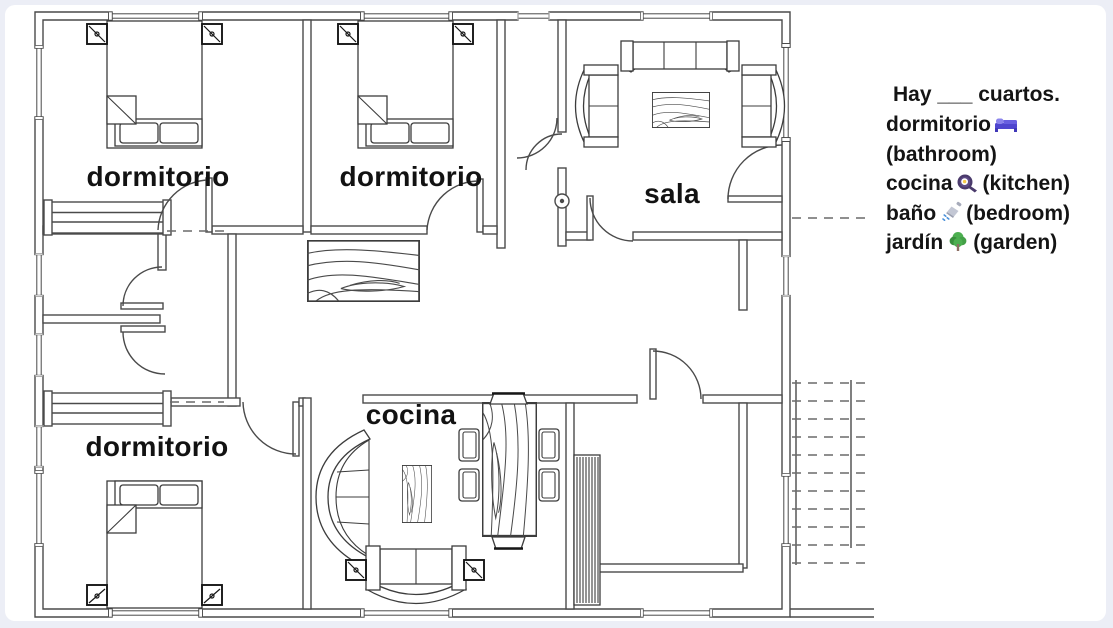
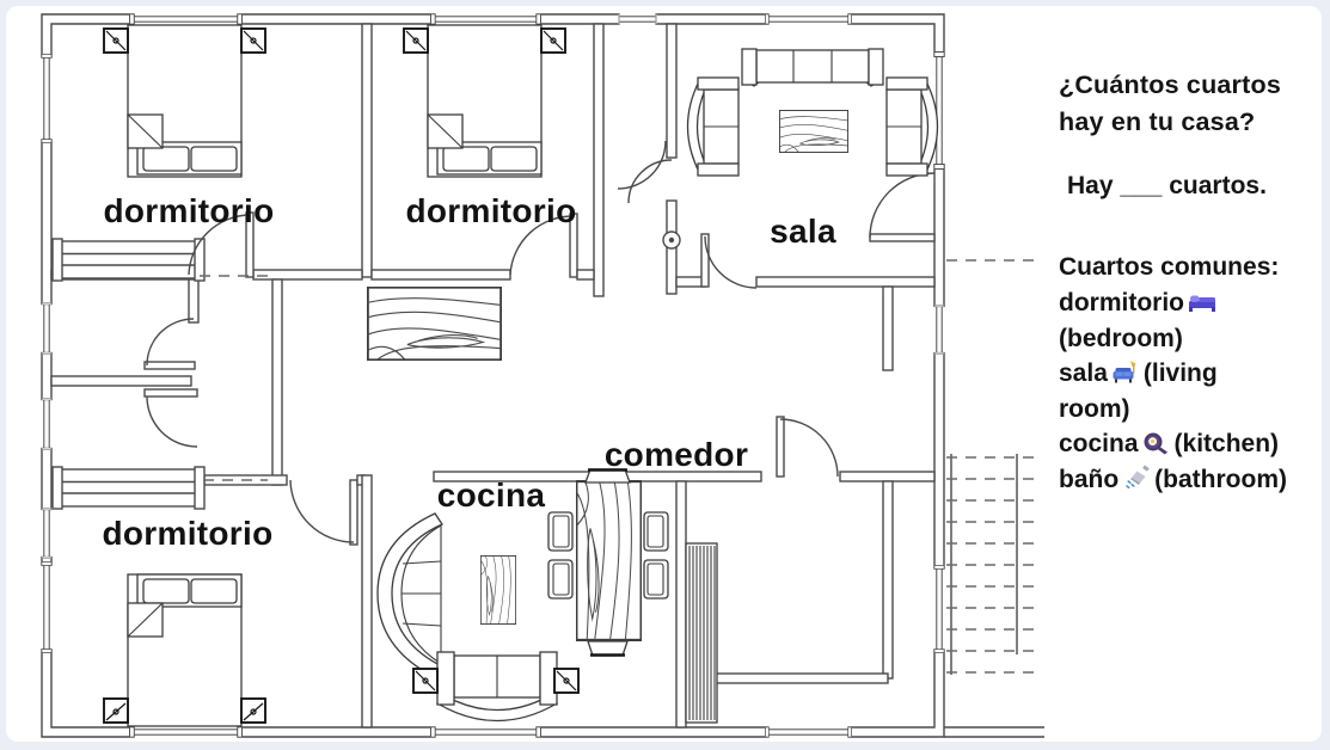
  dormitorio
  dormitorio
  sala
  dormitorio
  cocina
+ comedor
+ ¿Cuántos cuartos hay en tu casa?
  Hay ___ cuartos.
+ Cuartos comunes:
- dormitorio(bathroom)
+ dormitorio(bedroom)
+ sala (living room)
  cocina (kitchen)
- baño (bedroom)
+ baño (bathroom)
- jardín (garden)
